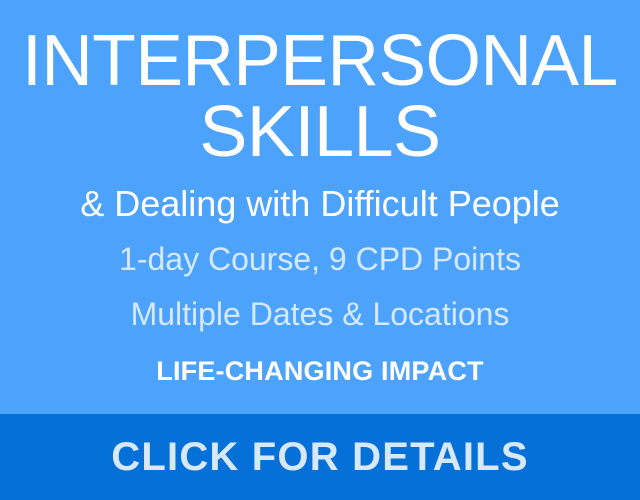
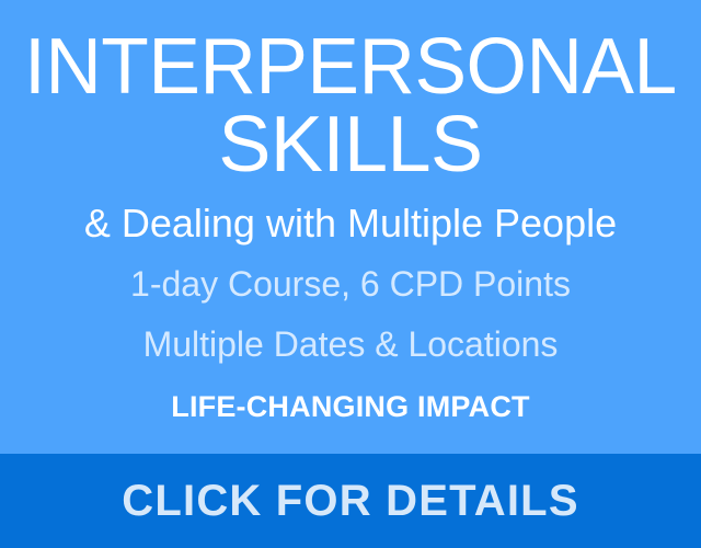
  INTERPERSONAL
  SKILLS
- & Dealing with Difficult People
+ & Dealing with Multiple People
- 1-day Course, 9 CPD Points
+ 1-day Course, 6 CPD Points
  Multiple Dates & Locations
  LIFE-CHANGING IMPACT
  CLICK FOR DETAILS
